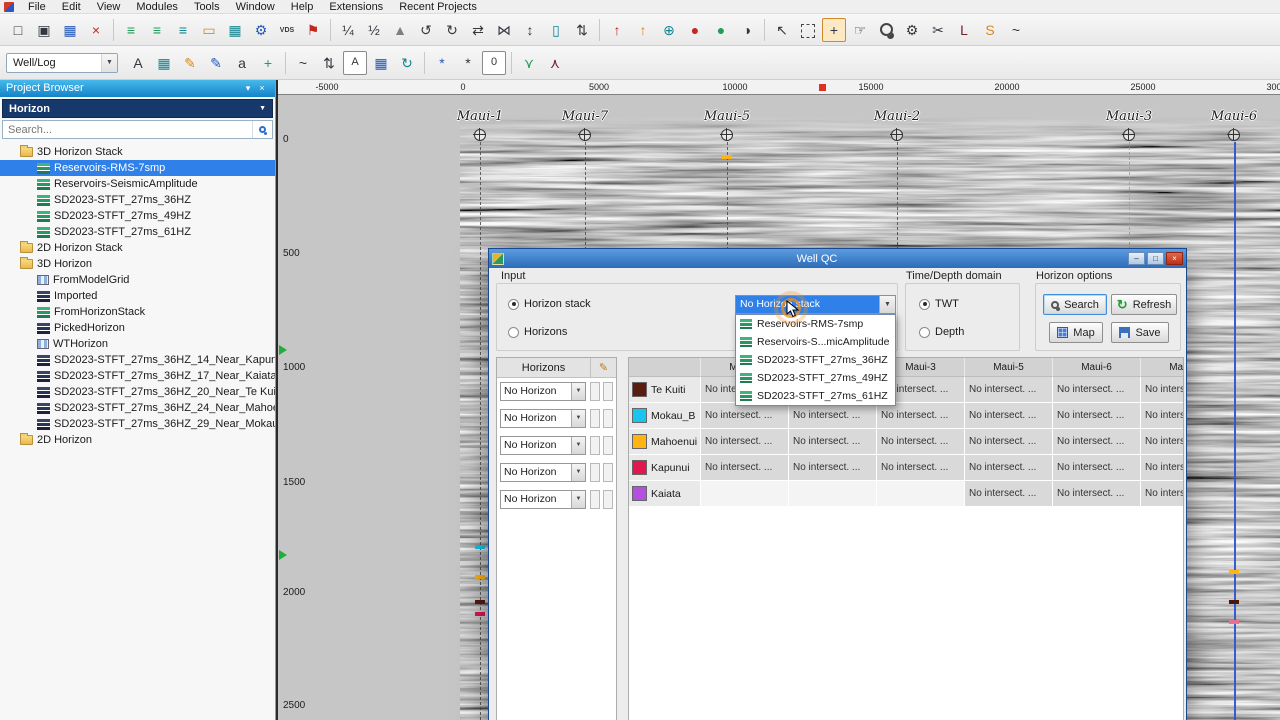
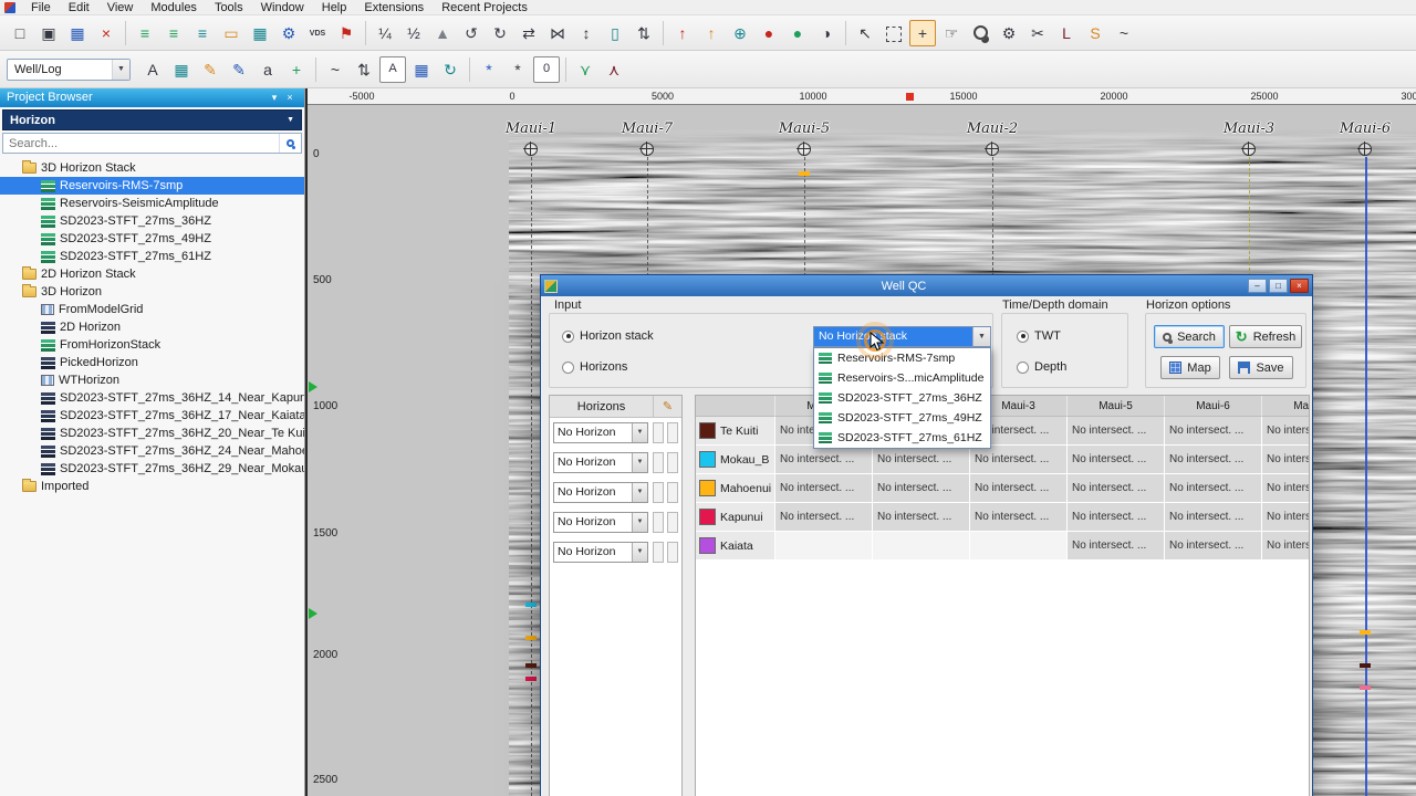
  File
  Edit
  View
  Modules
  Tools
  Window
  Help
  Extensions
  Recent Projects
  □
  ▣
  ▦
  ×
  ≡
  ≡
  ≡
  ▭
  ▦
  ⚙
  ⚑
  ¼
  ½
  ▲
  ↺
  ↻
  ⇄
  ⋈
  ↕
  ▯
  ⇅
  ↑
  ↑
  ⊕
  ●
  ●
  ◑
  ↖
  +
  ☞
  ⚙
  ✂
  L
  S
  ~
  Well/Log
  A
  ▦
  ✎
  ✎
  a
  +
  ~
  ⇅
  A
  ▦
  ↻
  *
  *
  0
  ⋎
  ⋏
  Project Browser
  ▾
  ×
  Horizon
  Search...
  3D Horizon Stack
  Reservoirs-RMS-7smp
  Reservoirs-SeismicAmplitude
  SD2023-STFT_27ms_36HZ
  SD2023-STFT_27ms_49HZ
  SD2023-STFT_27ms_61HZ
  2D Horizon Stack
  3D Horizon
  FromModelGrid
- Imported
+ 2D Horizon
  FromHorizonStack
  PickedHorizon
  WTHorizon
  SD2023-STFT_27ms_36HZ_14_Near_Kapun
  SD2023-STFT_27ms_36HZ_17_Near_Kaiata
  SD2023-STFT_27ms_36HZ_20_Near_Te Kui
  SD2023-STFT_27ms_36HZ_24_Near_Maho
  SD2023-STFT_27ms_36HZ_29_Near_Moka
- 2D Horizon
+ Imported
  -5000
  0
  5000
  10000
  15000
  20000
  25000
  0
  500
  1000
  1500
  2000
  2500
  Maui-1
  Maui-7
  Maui-5
  Maui-2
  Maui-3
  Maui-6
  Well QC
  –
  □
  ×
  Input
  Horizon stack
  Horizons
  No Horizo stack
  Reservoirs-RMS-7smp
  Reservoirs-S...micAmplitude
  SD2023-STFT_27ms_36HZ
  SD2023-STFT_27ms_49HZ
  SD2023-STFT_27ms_61HZ
  Time/Depth domain
  TWT
  Depth
  Horizon options
  Search
  ↻
  Refresh
  Map
  Save
  Horizons
  ✎
  No Horizon
  No Horizon
  No Horizon
  No Horizon
  No Horizon
  Maui-3
  Maui-5
  Maui-6
  Te Kuiti
  intersect. ...
  No intersect. ...
  No intersect. ...
  Mokau_B
  No intersect. ...
  No intersect. ...
  No intersect. ...
  No intersect. ...
  No intersect. ...
  Mahoenui
  No intersect. ...
  No intersect. ...
  No intersect. ...
  No intersect. ...
  No intersect. ...
  Kapunui
  No intersect. ...
  No intersect. ...
  No intersect. ...
  No intersect. ...
  No intersect. ...
  Kaiata
  No intersect. ...
  No intersect. ...
